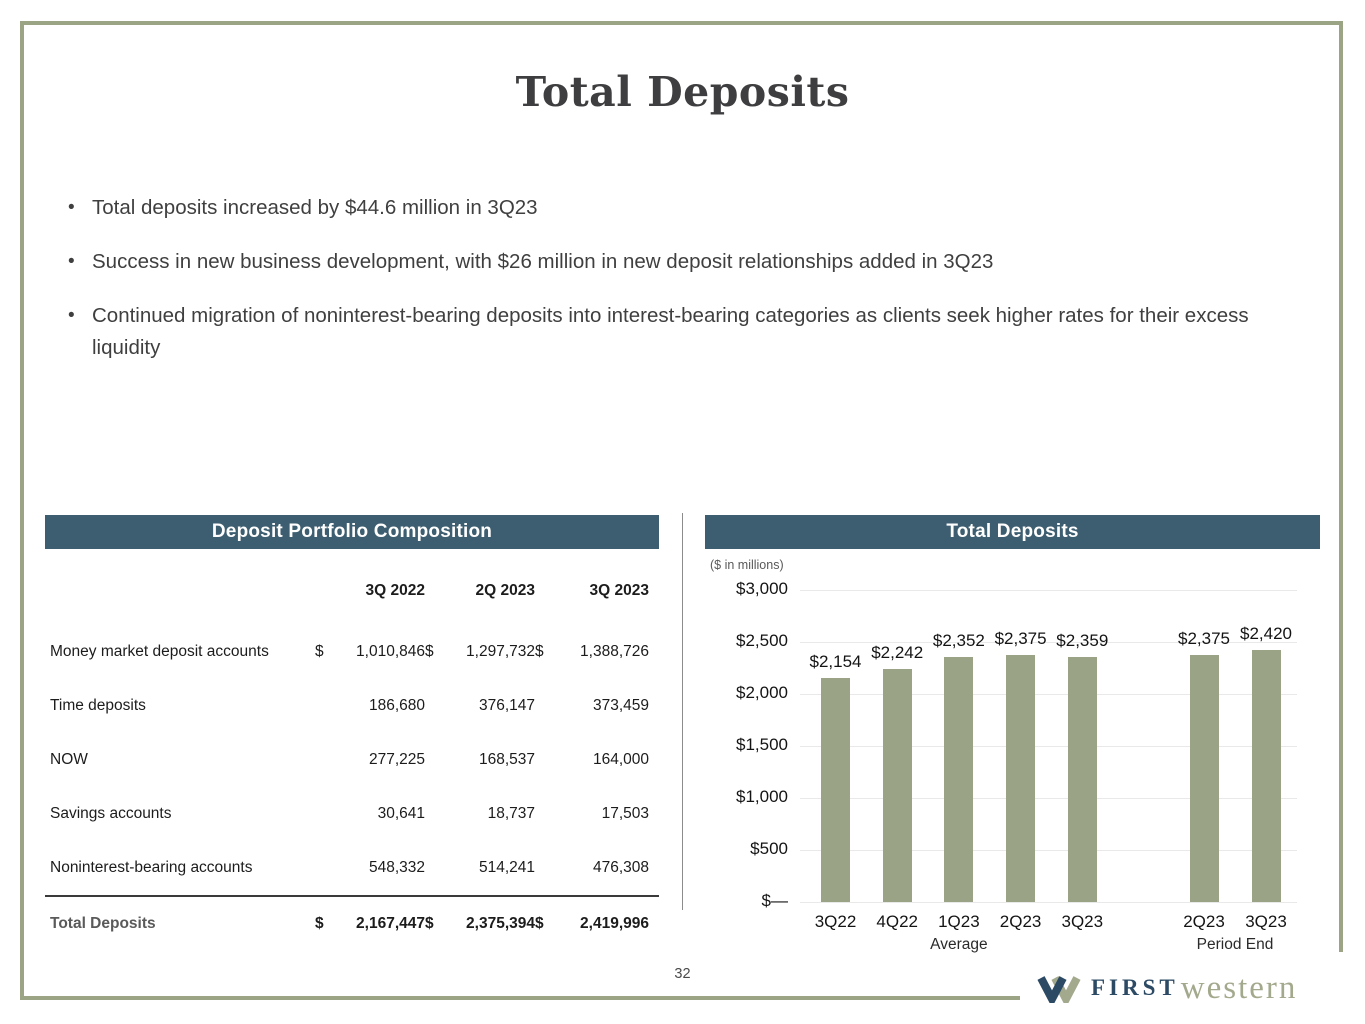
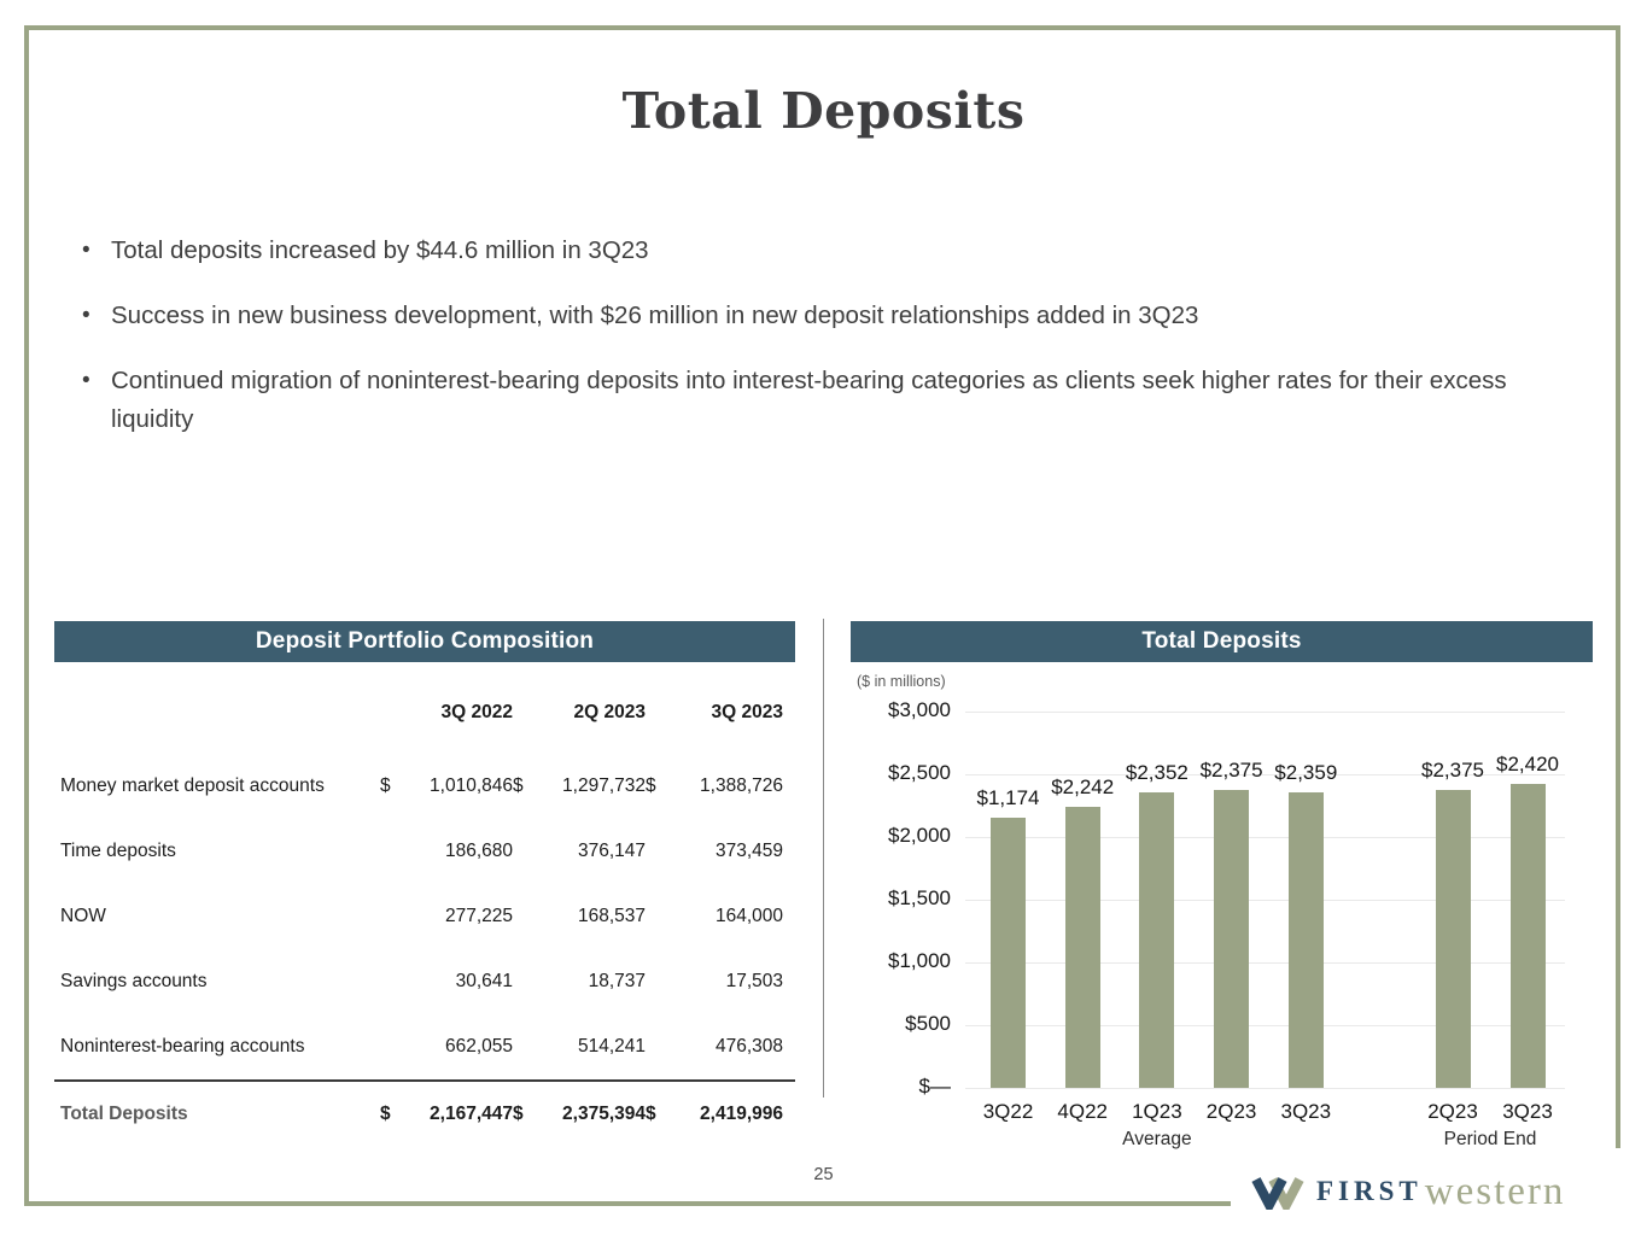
  Total Deposits
  •
  Total deposits increased by $44.6 million in 3Q23
  •
  Success in new business development, with $26 million in new deposit relationships added in 3Q23
  •
  Continued migration of noninterest-bearing deposits into interest-bearing categories as clients seek higher rates for their excess liquidity
  Deposit Portfolio Composition
  3Q 2022
  2Q 2023
  3Q 2023
  Money market deposit accounts
  $
  1,010,846
  $
  1,297,732
  $
  1,388,726
  Time deposits
  186,680
  376,147
  373,459
  NOW
  277,225
  168,537
  164,000
  Savings accounts
  30,641
  18,737
  17,503
  Noninterest-bearing accounts
- 548,332
+ 662,055
  514,241
  476,308
  Total Deposits
  $
  2,167,447
  $
  2,375,394
  $
  2,419,996
  Total Deposits
  ($ in millions)
  $3,000
  $2,500
  $2,000
  $1,500
  $1,000
  $500
  $—
- $2,154
+ $1,174
  3Q22
  $2,242
  4Q22
  $2,352
  1Q23
  $2,375
  2Q23
  $2,359
  3Q23
  $2,375
  2Q23
  $2,420
  3Q23
  Average
  Period End
- 32
+ 25
  FIRST
  western
